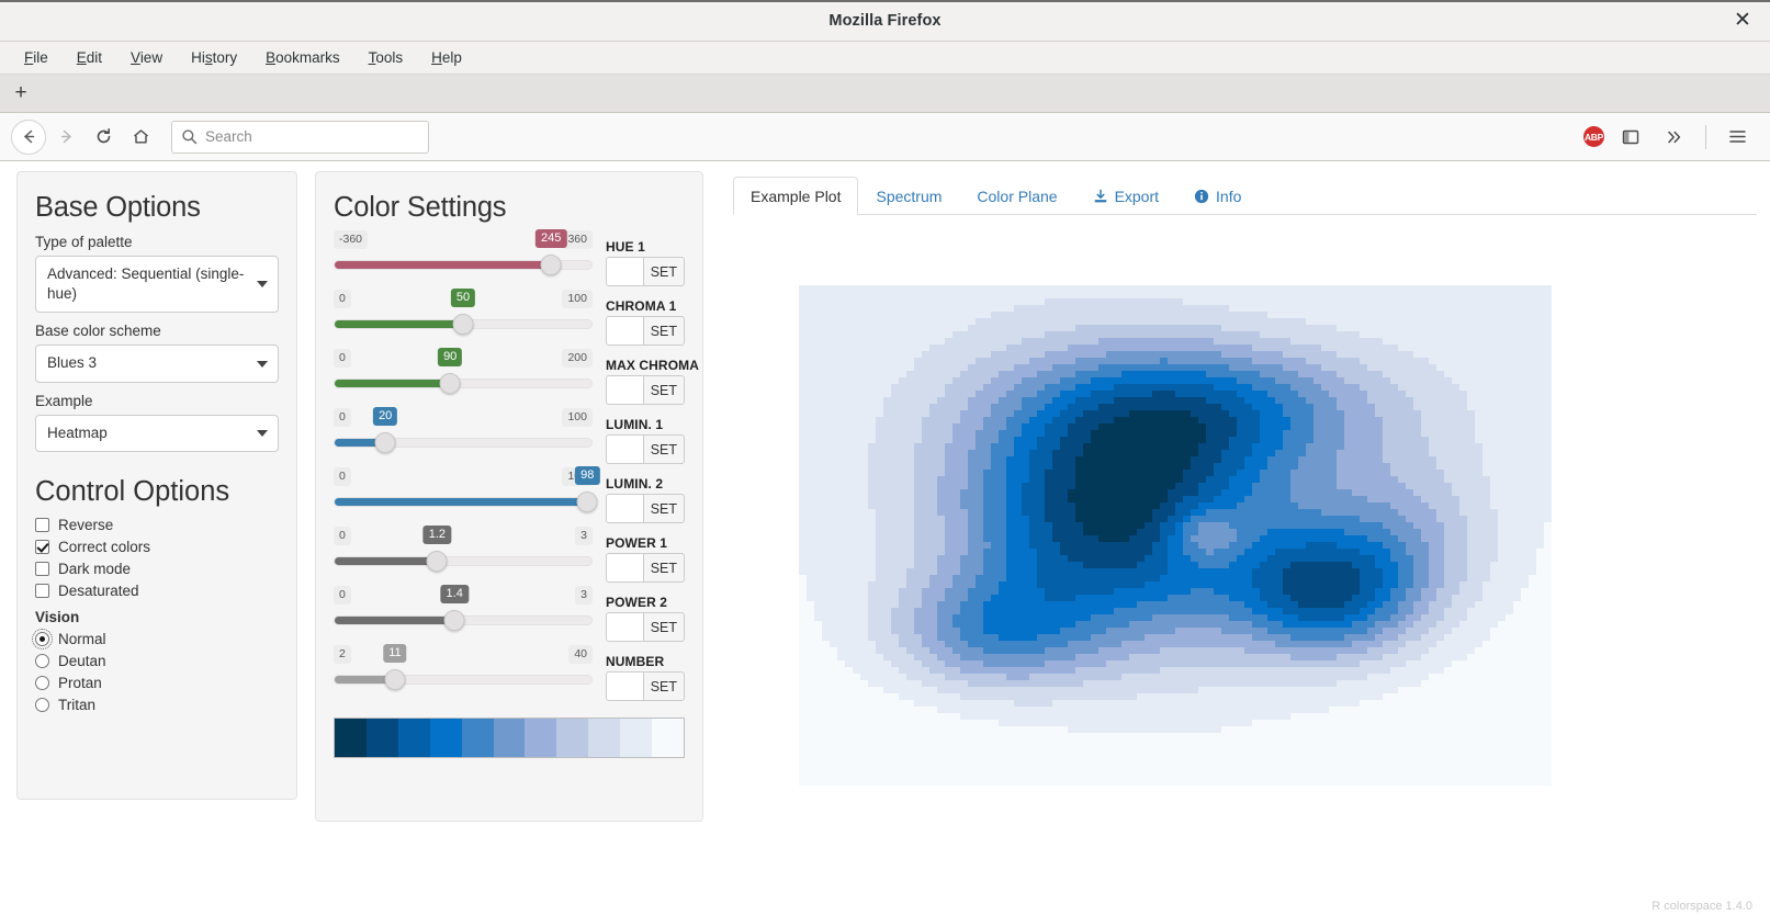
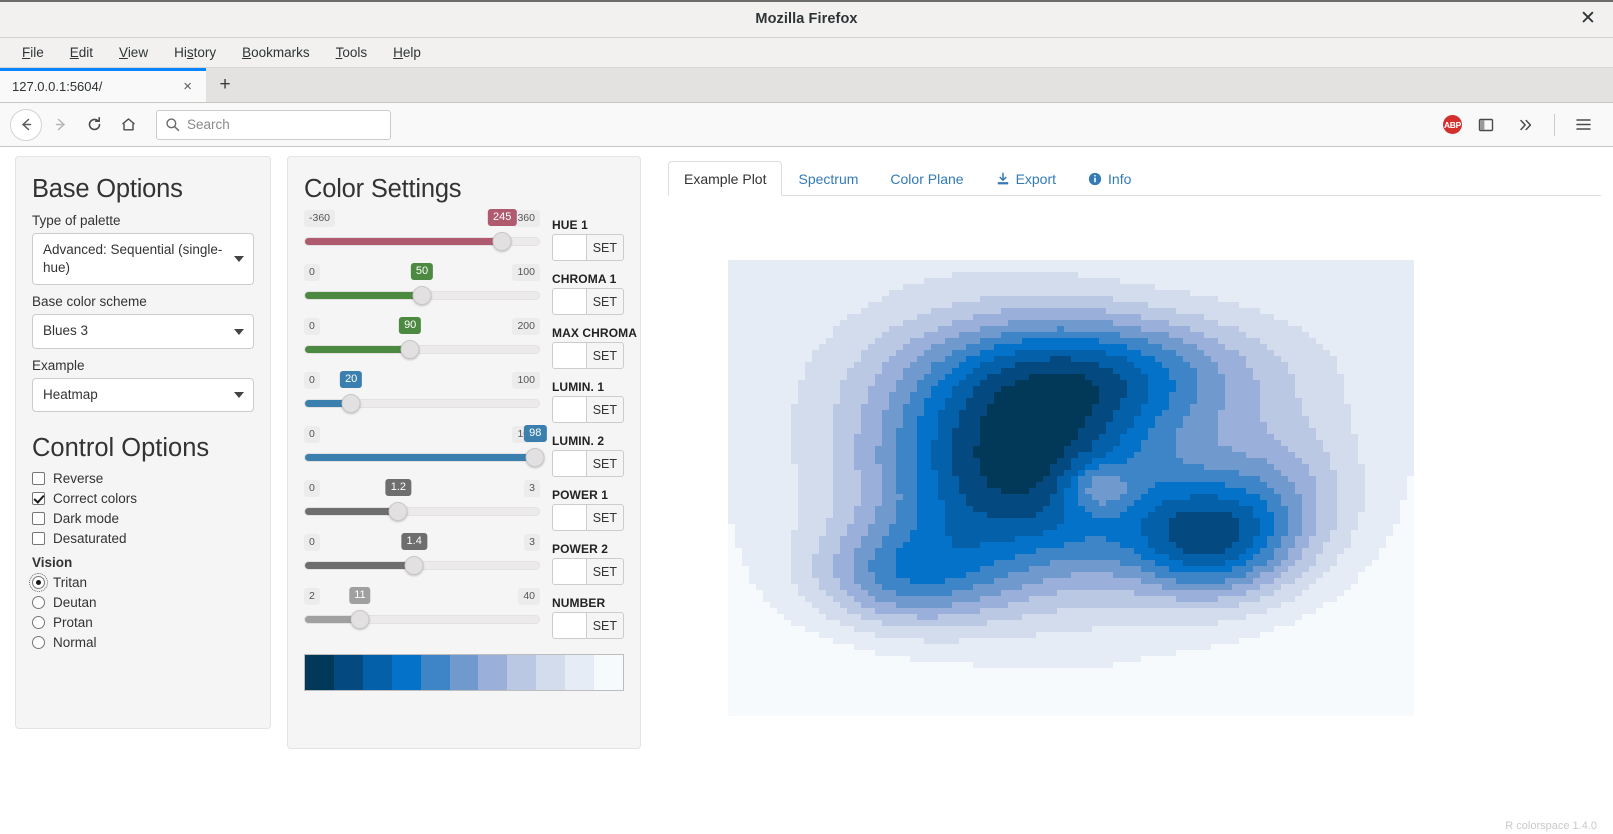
  Mozilla Firefox
  ✕
  File
  Edit
  View
  History
  Bookmarks
  Tools
  Help
+ 127.0.0.1:5604/
+ ×
  +
  Search
  ABP
  Base Options
  Type of palette
  Advanced: Sequential (single-hue)
  Base color scheme
  Blues 3
  Example
  Heatmap
  Control Options
  Reverse
  Correct colors
  Dark mode
  Desaturated
  Vision
- Normal
+ Tritan
  Deutan
  Protan
- Tritan
+ Normal
  Color Settings
  -360
  360
  245
  0
  100
  50
  0
  200
  90
  0
  100
  20
  0
  98
  0
  3
  1.2
  0
  3
  1.4
  2
  40
  11
  HUE 1
  SET
  CHROMA 1
  SET
  MAX CHROMA
  SET
  LUMIN. 1
  SET
  LUMIN. 2
  SET
  POWER 1
  SET
  POWER 2
  SET
  NUMBER
  SET
  Example Plot
  Spectrum
  Color Plane
  Export
  Info
  R colorspace 1.4.0
